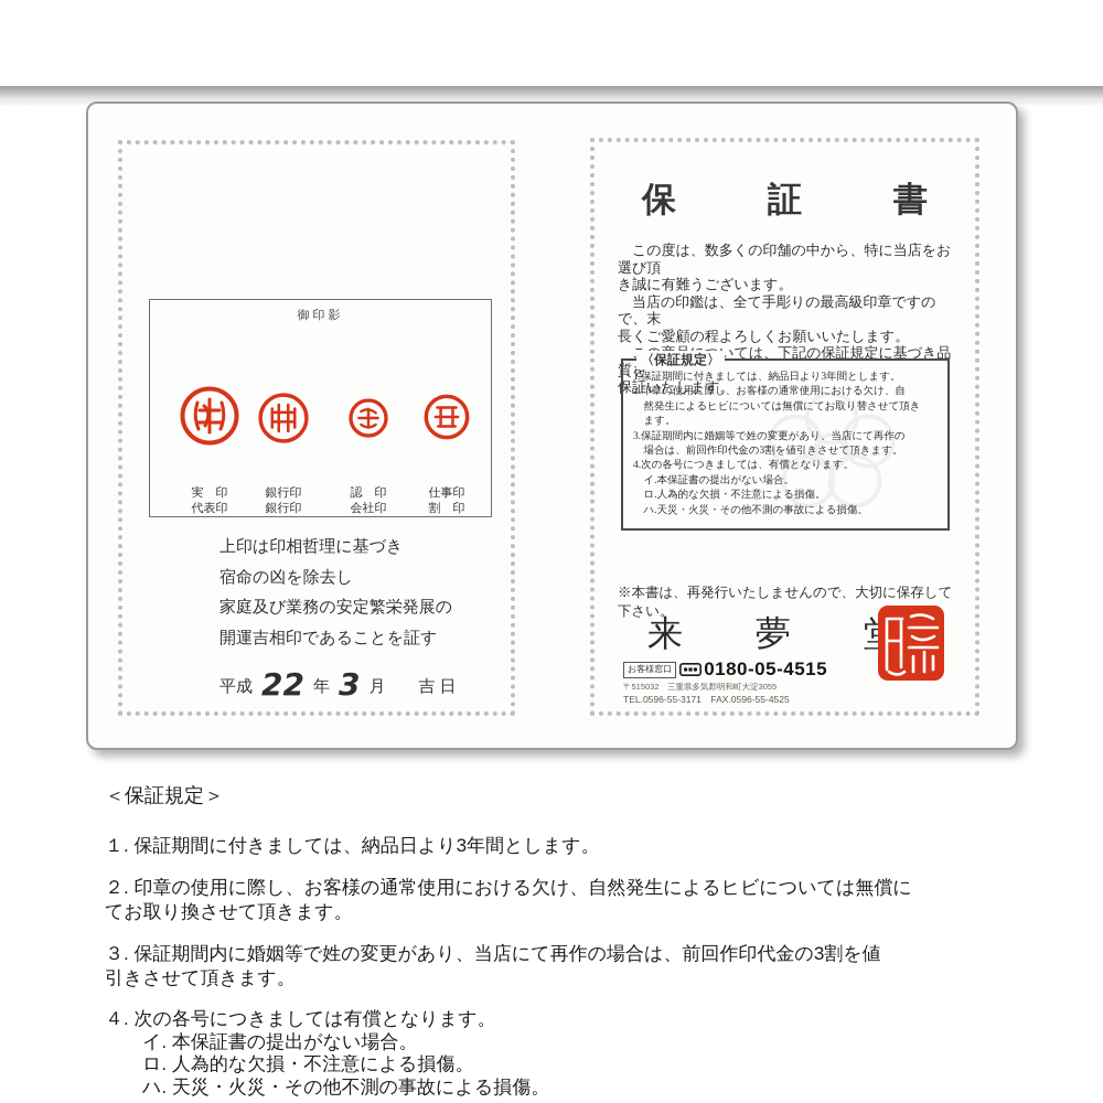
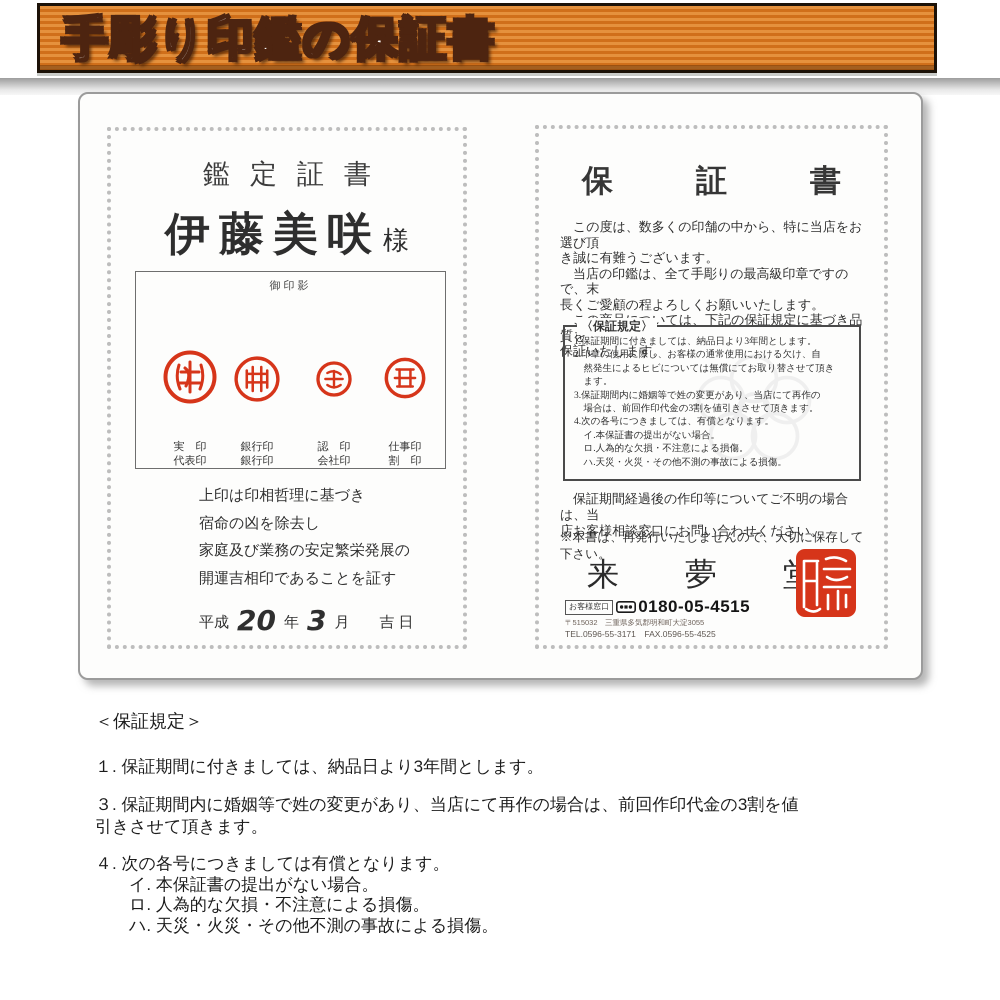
+ 手彫り印鑑の保証書
+ 鑑定証書
+ 伊藤美咲様
  御印影
  実 印
  代表印
  銀行印
  銀行印
  認 印
  会社印
  仕事印
  割 印
  上印は印相哲理に基づき
  宿命の凶を除去し
  家庭及び業務の安定繁栄発展の
  開運吉相印であることを証す
- 平成 22 年 3 月 吉日
+ 平成 20 年 3 月 吉日
  保 証 書
  この度は、数多くの印舗の中から、特に当店をお選び頂
  き誠に有難うございます。
  当店の印鑑は、全て手彫りの最高級印章ですので、末
  長くご愛顧の程よろしくお願いいたします。
  いては、下記の保証規定に基づき品質を
  保証いたします。
  〈保証規定〉
  1.保証期間に付きましては、納品日より3年間とします。
  2.印章の使用に際し、お客様の通常使用における欠け、自
  然発生によるヒビについては無償にてお取り替させて頂き
  ます。
  3.保証期間内に婚姻等で姓の変更があり、当店にて再作の
  場合は、前回作印代金の3割を値引きさせて頂きます。
  4.次の各号につきましては、有償となります。
  イ.本保証書の提出がない場合。
  ロ.人為的な欠損・不注意による損傷。
  ハ.天災・火災・その他不測の事故による損傷。
+ 保証期間経過後の作印等についてご不明の場合は、当
+ 店お客様相談窓口にお問い合わせください。
  ※本書は、再発行いたしませんので、大切に保存して下さい。
  お客様窓口
  0180-05-4515
  〒515032 三重県多気郡明和町大淀3055
  TEL.0596-55-3171 FAX.0596-55-4525
  ＜保証規定＞
  １. 保証期間に付きましては、納品日より3年間とします。
- ２. 印章の使用に際し、お客様の通常使用における欠け、自然発生によるヒビについては無償に
- てお取り換させて頂きます。
  ３. 保証期間内に婚姻等で姓の変更があり、当店にて再作の場合は、前回作印代金の3割を値
  引きさせて頂きます。
  ４. 次の各号につきましては有償となります。
  イ. 本保証書の提出がない場合。
  ロ. 人為的な欠損・不注意による損傷。
  ハ. 天災・火災・その他不測の事故による損傷。
